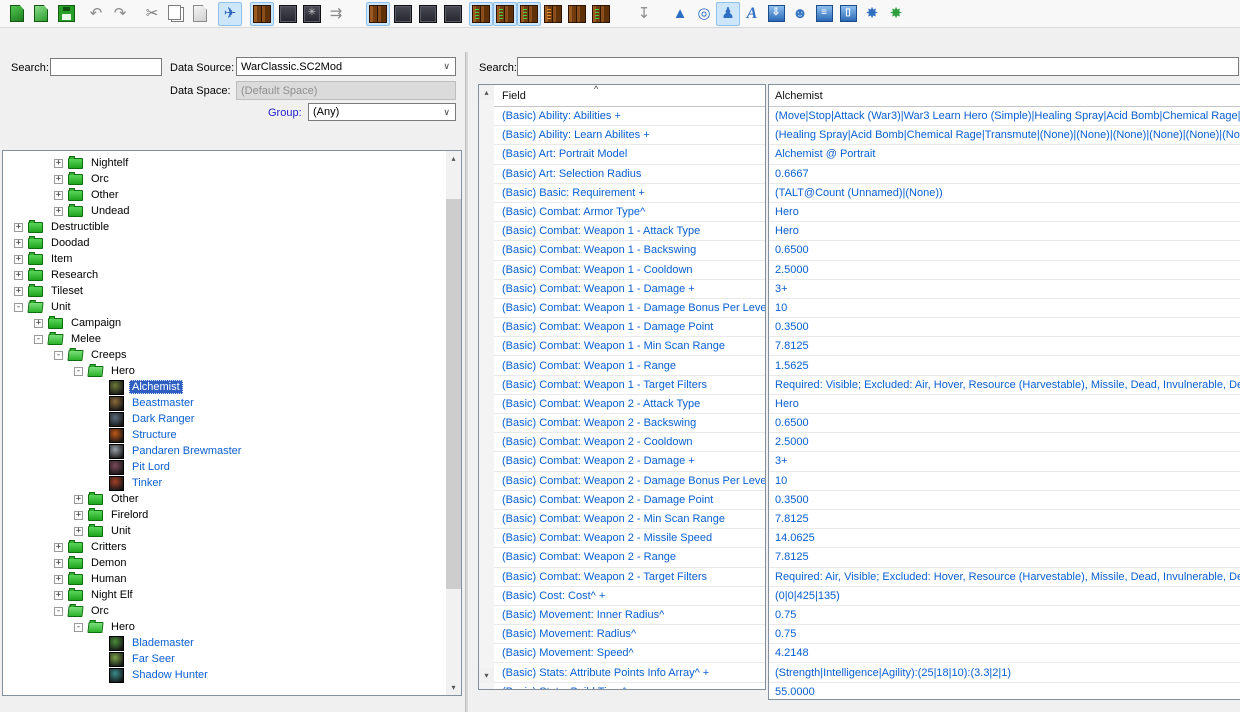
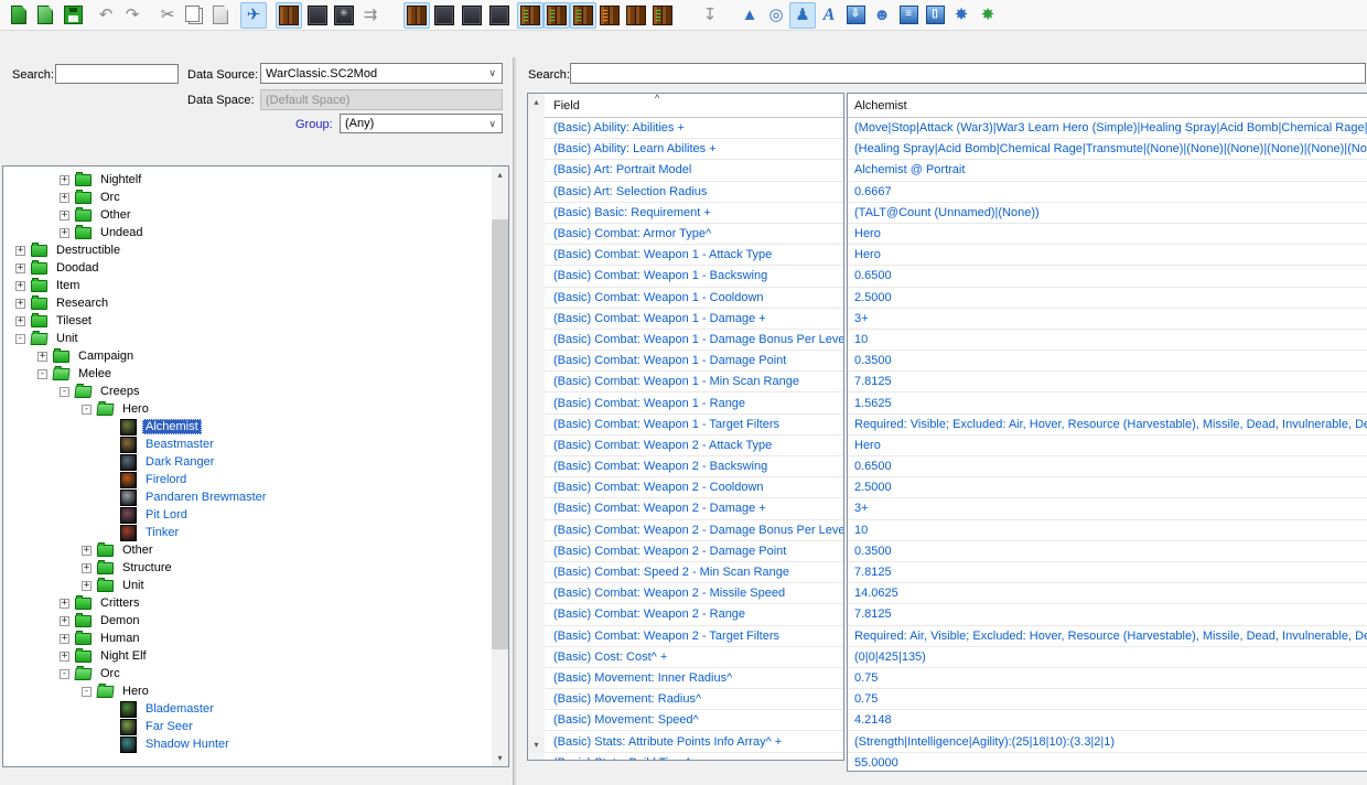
  ↶
  ↷
  ✂
  ✈
  ✳
  ⇉
  ↧
  ▲
  ◎
  ♟
  A
  ⇩
  ☻
  ≡
  ▯
  ✸
  ✸
  Search:
  Data Source:
  WarClassic.SC2Mod
  ∨
  Data Space:
  (Default Space)
  Group:
  (Any)
  ∨
  +
  Nightelf
  +
  Orc
  +
  Other
  +
  Undead
  +
  Destructible
  +
  Doodad
  +
  Item
  +
  Research
  +
  Tileset
  -
  Unit
  +
  Campaign
  -
  Melee
  -
  Creeps
  -
  Hero
  Alchemist
  Beastmaster
  Dark Ranger
- Structure
+ Firelord
  Pandaren Brewmaster
  Pit Lord
  Tinker
  +
  Other
  +
- Firelord
+ Structure
  +
  Unit
  +
  Critters
  +
  Demon
  +
  Human
  +
  Night Elf
  -
  Orc
  -
  Hero
  Blademaster
  Far Seer
  Shadow Hunter
  ▴
  ▾
  Search:
  ▴
  ▾
  Field
  ^
  (Basic) Ability: Abilities +
  (Basic) Ability: Learn Abilites +
  (Basic) Art: Portrait Model
  (Basic) Art: Selection Radius
  (Basic) Basic: Requirement +
  (Basic) Combat: Armor Type^
  (Basic) Combat: Weapon 1 - Attack Type
  (Basic) Combat: Weapon 1 - Backswing
  (Basic) Combat: Weapon 1 - Cooldown
  (Basic) Combat: Weapon 1 - Damage +
  (Basic) Combat: Weapon 1 - Damage Bonus Per Leve
  (Basic) Combat: Weapon 1 - Damage Point
  (Basic) Combat: Weapon 1 - Min Scan Range
  (Basic) Combat: Weapon 1 - Range
  (Basic) Combat: Weapon 1 - Target Filters
  (Basic) Combat: Weapon 2 - Attack Type
  (Basic) Combat: Weapon 2 - Backswing
  (Basic) Combat: Weapon 2 - Cooldown
  (Basic) Combat: Weapon 2 - Damage +
  (Basic) Combat: Weapon 2 - Damage Bonus Per Leve
  (Basic) Combat: Weapon 2 - Damage Point
- (Basic) Combat: Weapon 2 - Min Scan Range
+ (Basic) Combat: Speed 2 - Min Scan Range
  (Basic) Combat: Weapon 2 - Missile Speed
  (Basic) Combat: Weapon 2 - Range
  (Basic) Combat: Weapon 2 - Target Filters
  (Basic) Cost: Cost^ +
  (Basic) Movement: Inner Radius^
  (Basic) Movement: Radius^
  (Basic) Movement: Speed^
  (Basic) Stats: Attribute Points Info Array^ +
  Alchemist
  (Move|Stop|Attack (War3)|War3 Learn Hero (Simple)|Healing Spray|Acid Bomb|Chemical Rage|
  (Healing Spray|Acid Bomb|Chemical Rage|Transmute|(None)|(None)|(None)|(None)|(None)|(No
  Alchemist @ Portrait
  0.6667
  (TALT@Count (Unnamed)|(None))
  Hero
  Hero
  0.6500
  2.5000
  3+
  10
  0.3500
  7.8125
  1.5625
  Required: Visible; Excluded: Air, Hover, Resource (Harvestable), Missile, Dead, Invulnerable, D
  Hero
  0.6500
  2.5000
  3+
  10
  0.3500
  7.8125
  14.0625
  7.8125
  Required: Air, Visible; Excluded: Hover, Resource (Harvestable), Missile, Dead, Invulnerable, D
  (0|0|425|135)
  0.75
  0.75
  4.2148
  (Strength|Intelligence|Agility):(25|18|10):(3.3|2|1)
  55.0000
